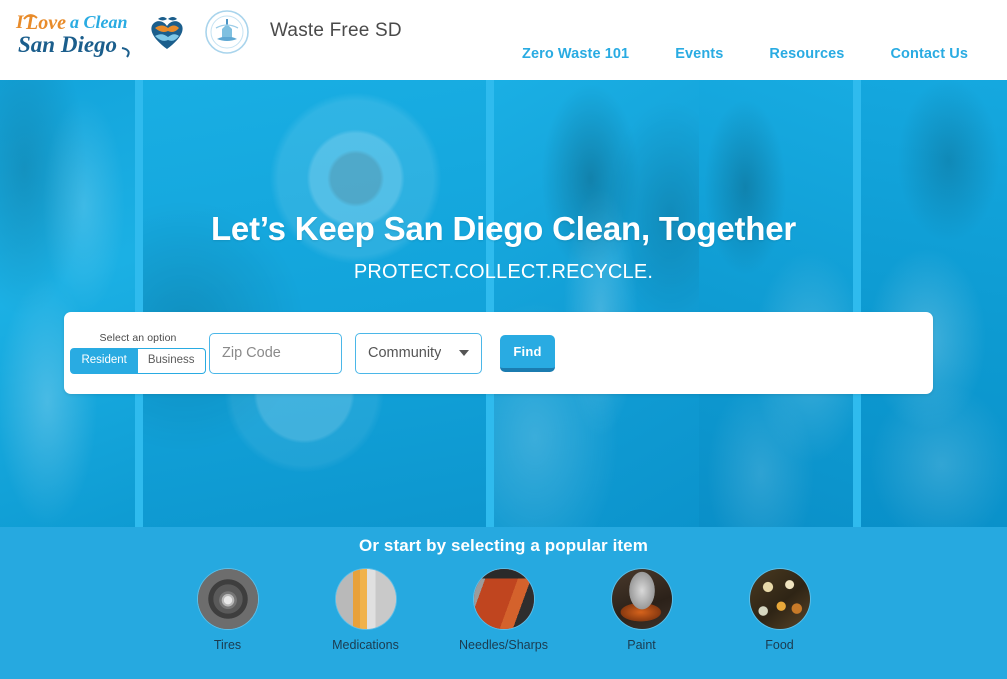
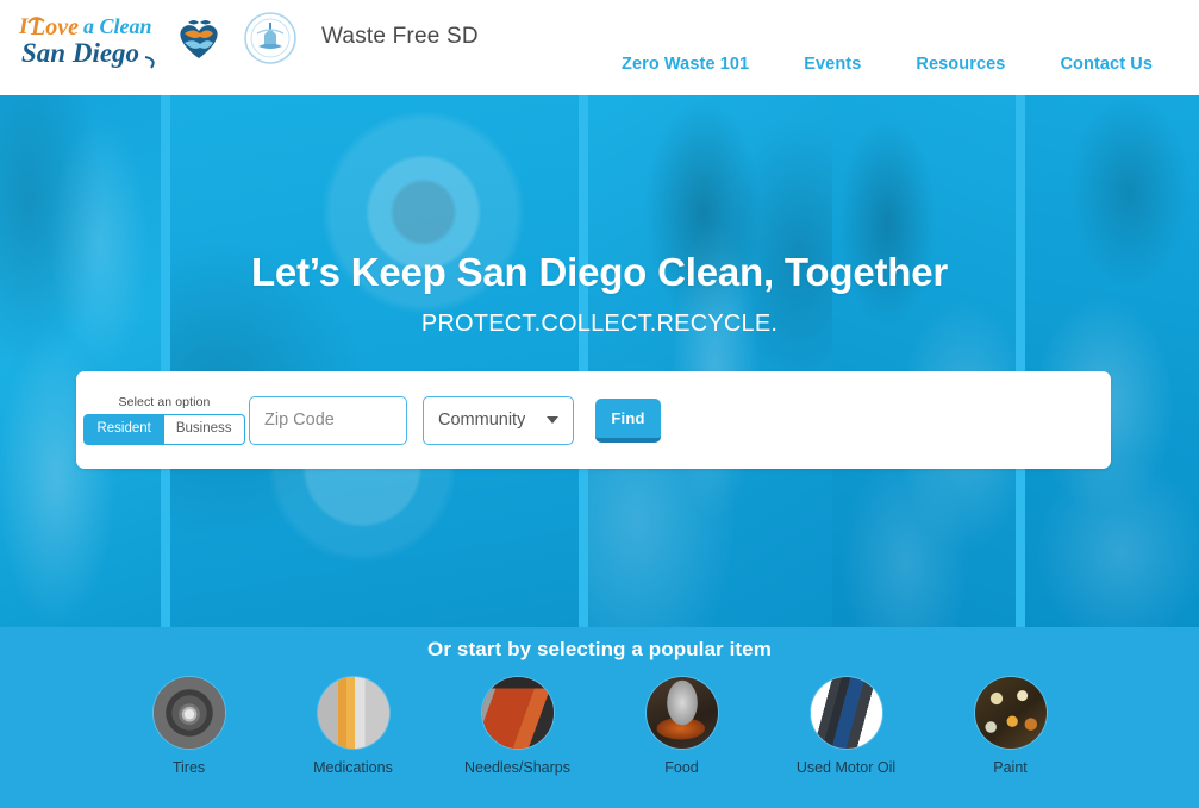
  I
  Love
  a Clean
  San Diego
  Waste Free SD
  Zero Waste 101
  Events
  Resources
  Contact Us
  Let’s Keep San Diego Clean, Together
  PROTECT.COLLECT.RECYCLE.
  Select an option
  Resident
  Business
  Zip Code
  Community
  Find
  Or start by selecting a popular item
  Tires
  Medications
  Needles/Sharps
- Paint
+ Food
+ Used Motor Oil
- Food
+ Paint
